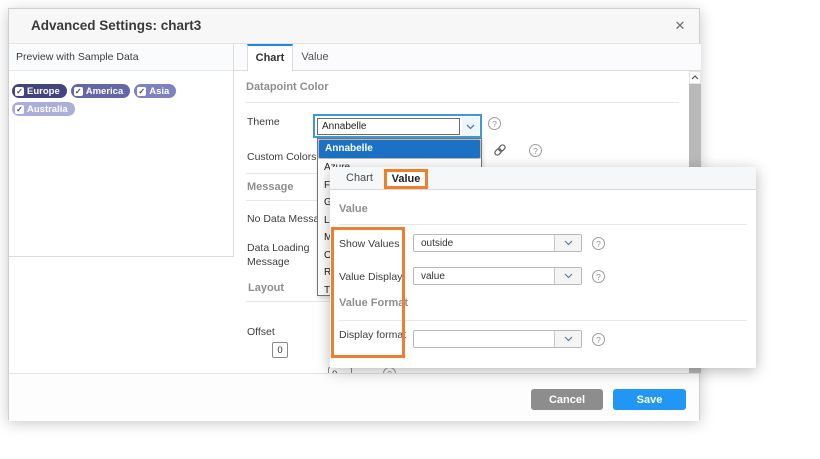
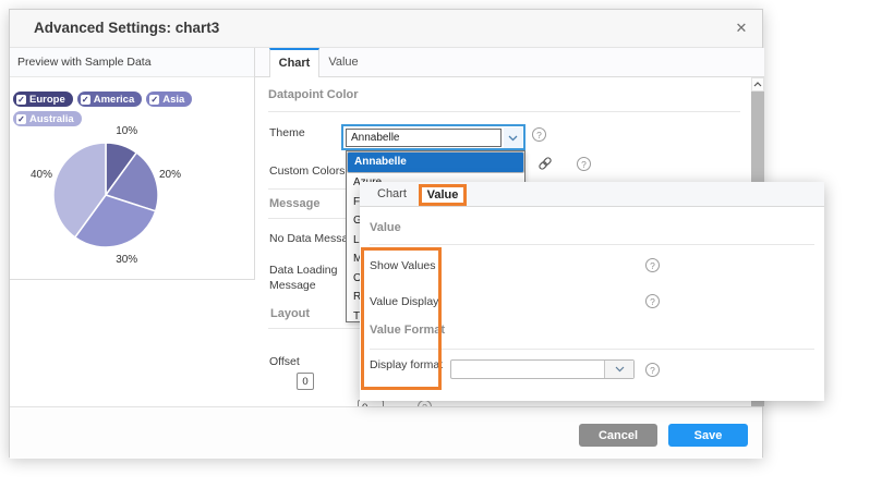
  Advanced Settings: chart3
  ✕
  Preview with Sample Data
  ✓
  Europe
  ✓
  America
  ✓
  Asia
  ✓
  Australia
+ 10%
+ 20%
+ 30%
+ 40%
  Chart
  Value
  Datapoint Color
  Theme
  Annabelle
  ?
  Custom Colors
  ?
  Message
  No Data Mess
  Data Loading
  Message
  Layout
  Offset
  0
  Annabelle
  F
  G
  L
  M
  O
  R
  T
  Cancel
  Save
  Chart
  Value
  Value
  Show Values
- outside
  ?
  Value Display
- value
  ?
  Value Format
  Display format
  ?
